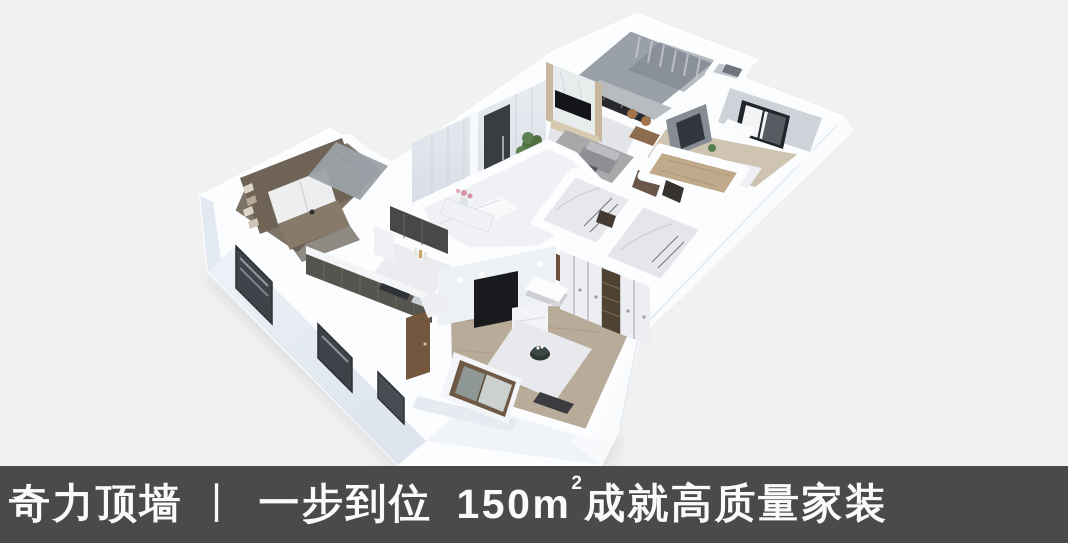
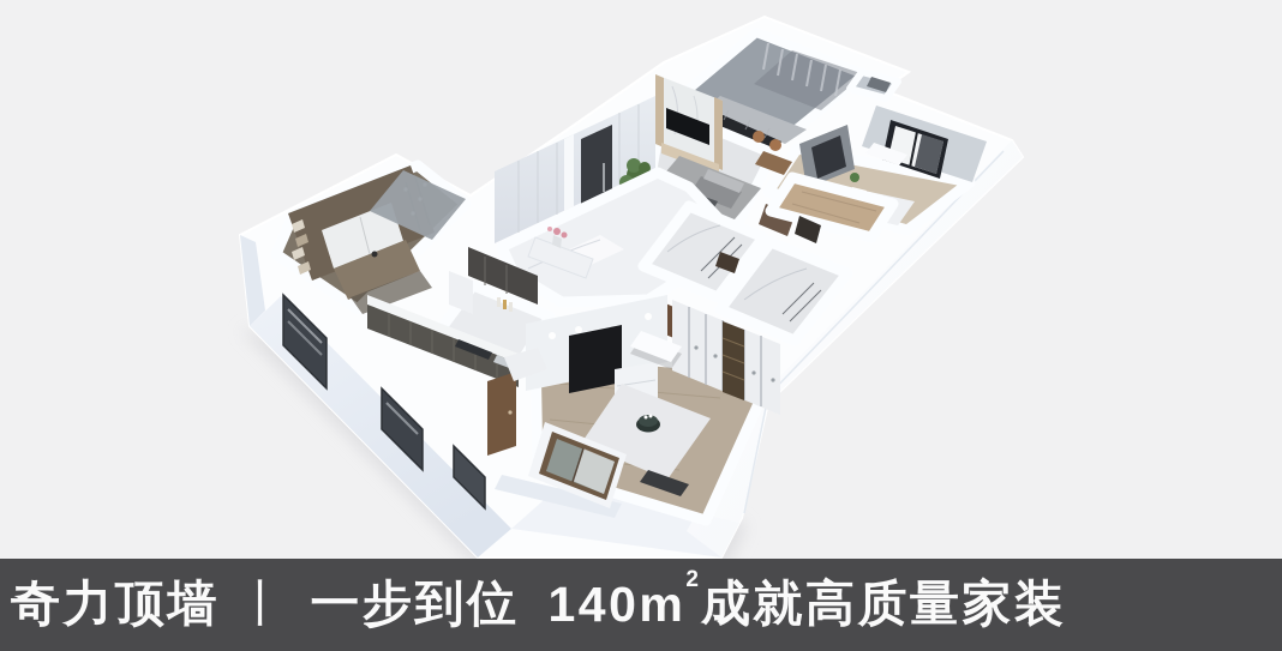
  奇力顶墙
  丨
  一步到位
- 150m2
+ 140m2
  成就高质量家装
